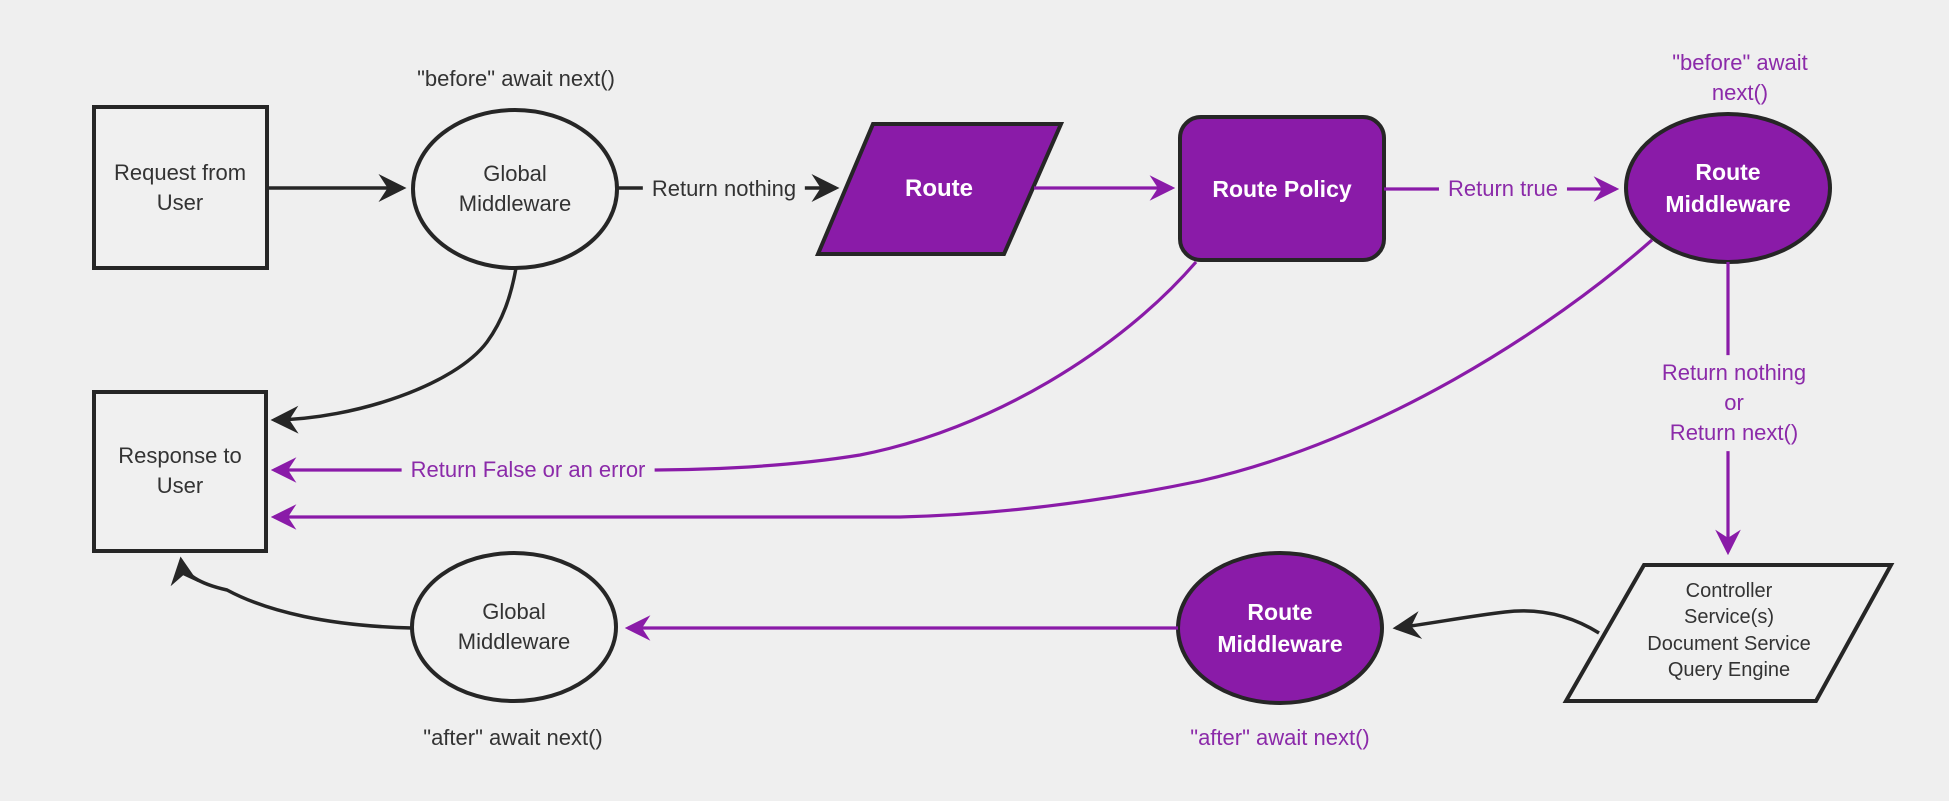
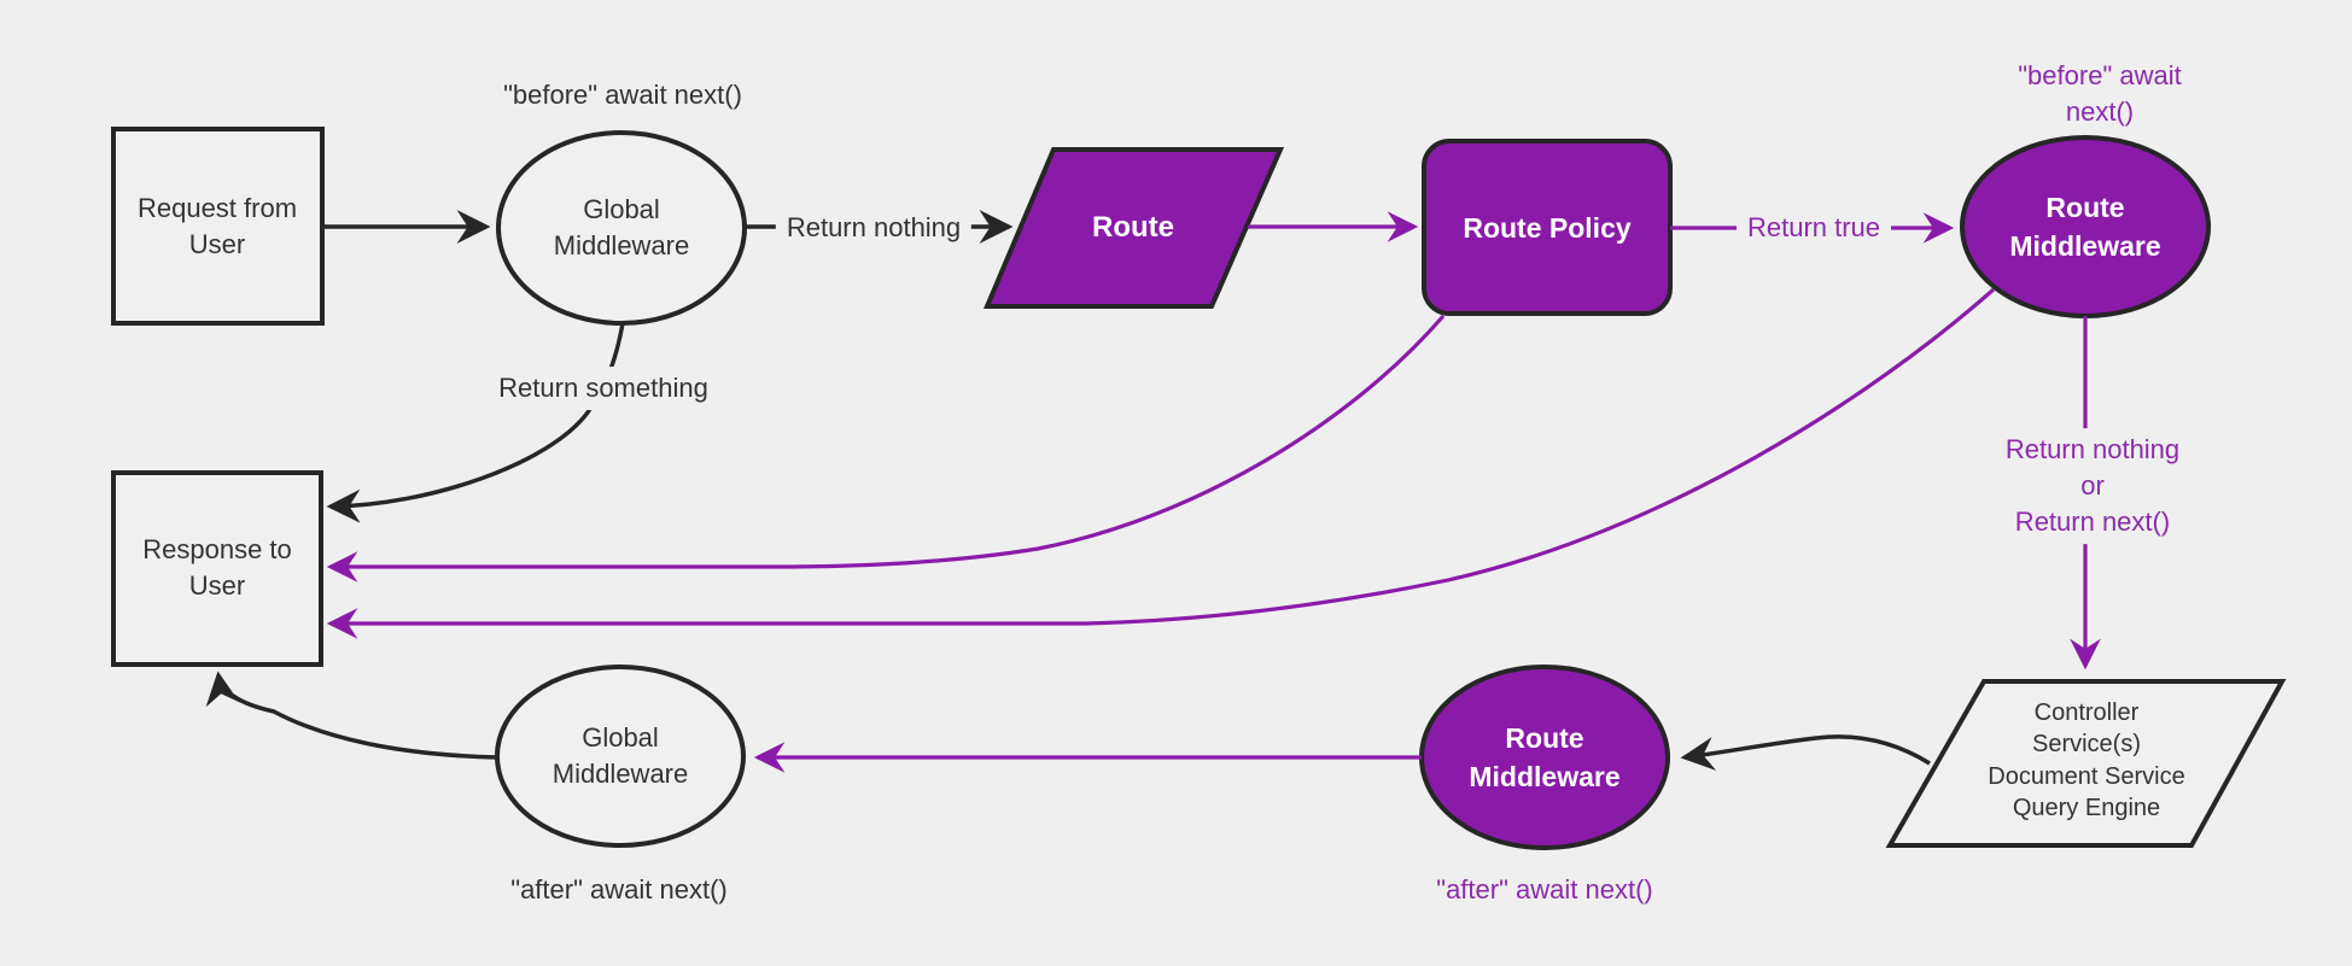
  Request from
  User
  Global
  Middleware
  Route
  Route Policy
  Route
  Middleware
  Controller
  Service(s)
  Document Service
  Query Engine
  Route
  Middleware
  Global
  Middleware
  Response to
  User
  "before" await next()
  Return nothing
  Return true
  "before" await next()
+ Return something
  Return nothing
  or
  Return next()
- Return False or an error
  "after" await next()
  "after" await next()
